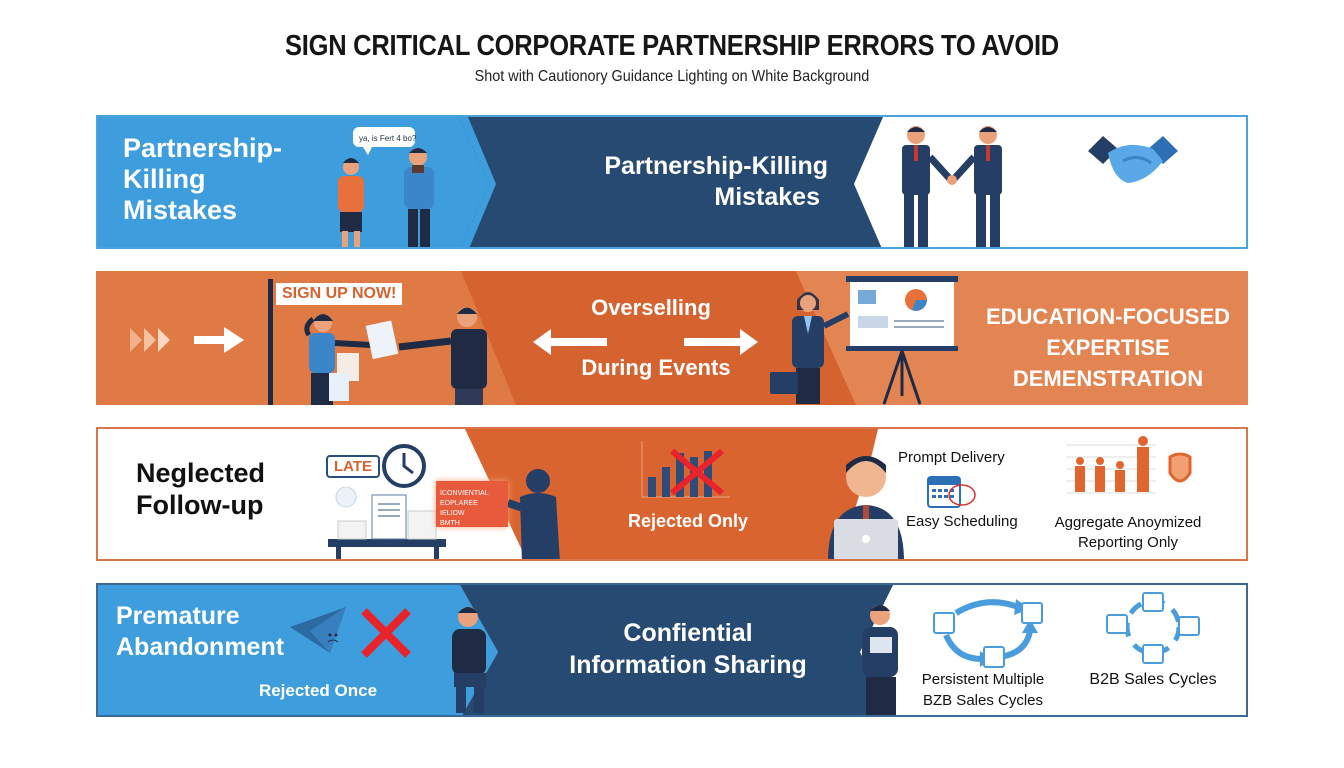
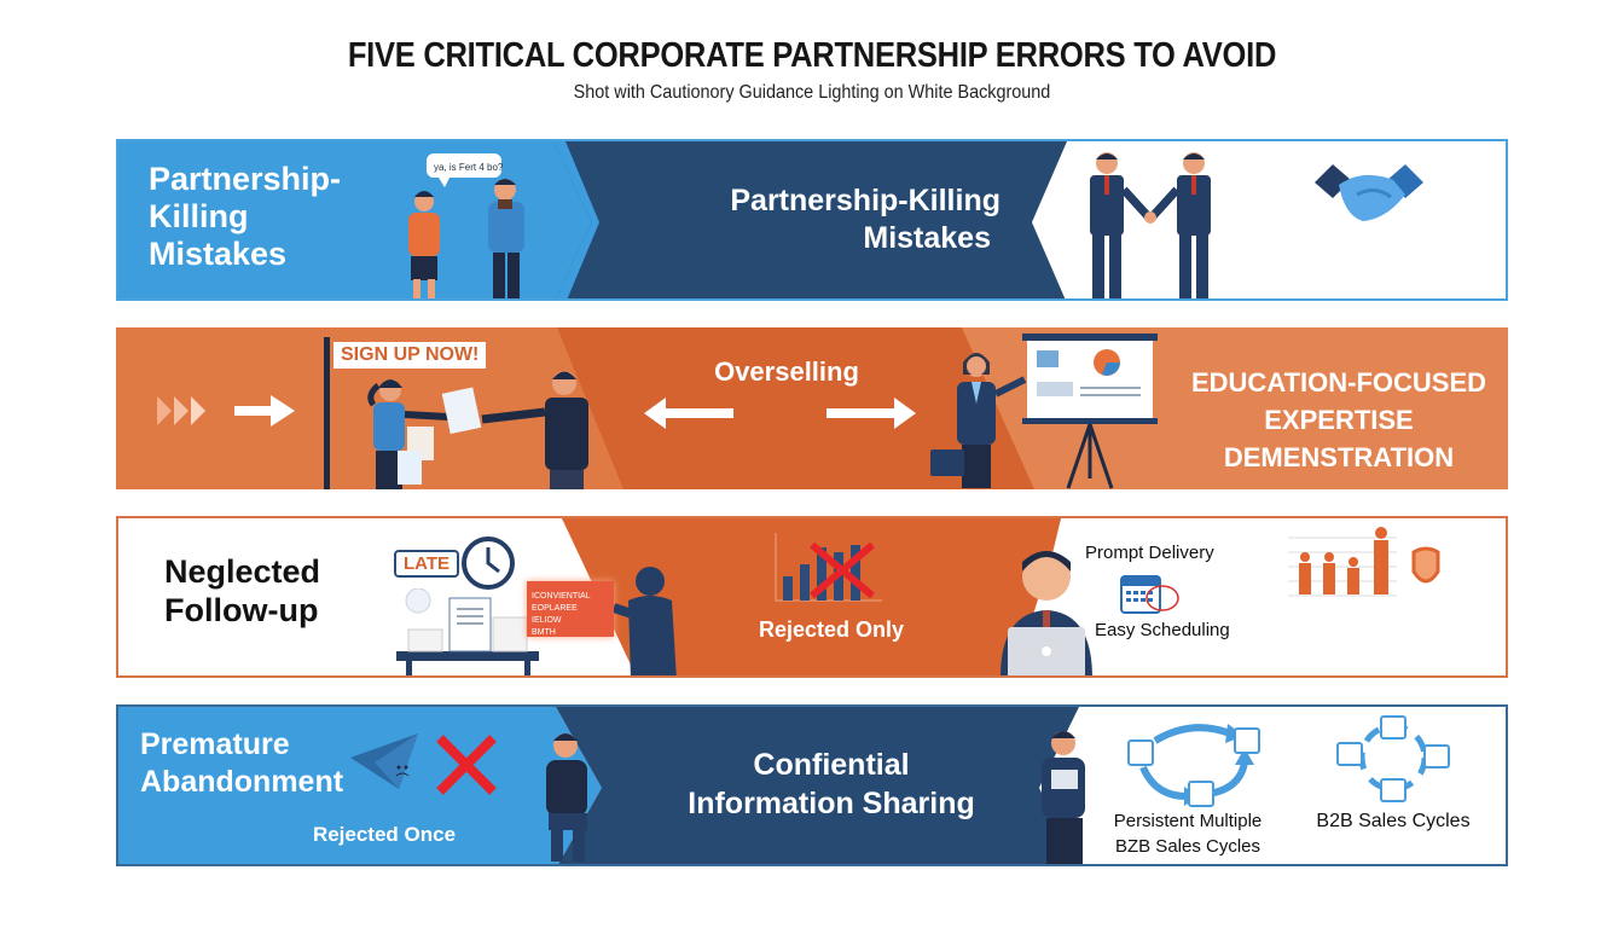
- SIGN CRITICAL CORPORATE PARTNERSHIP ERRORS TO AVOID
+ FIVE CRITICAL CORPORATE PARTNERSHIP ERRORS TO AVOID
  Shot with Cautionory Guidance Lighting on White Background
  Partnership-
  Killing
  Mistakes
  ya, is Fert 4 bo?
  Partnership-Killing
  Mistakes
  SIGN UP NOW!
  Overselling
- During Events
  EDUCATION-FOCUSED
  EXPERTISE
  DEMENSTRATION
  Neglected
  Follow-up
  LATE
  Rejected Only
  Prompt Delivery
  Easy Scheduling
- Aggregate Anoymized
- Reporting Only
  Premature
  Abandonment
  Rejected Once
  Confiential
  Information Sharing
  Persistent Multiple
  BZB Sales Cycles
  B2B Sales Cycles
